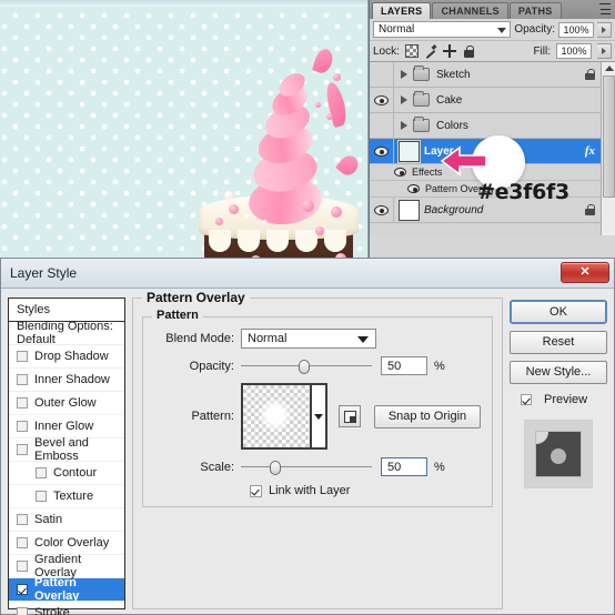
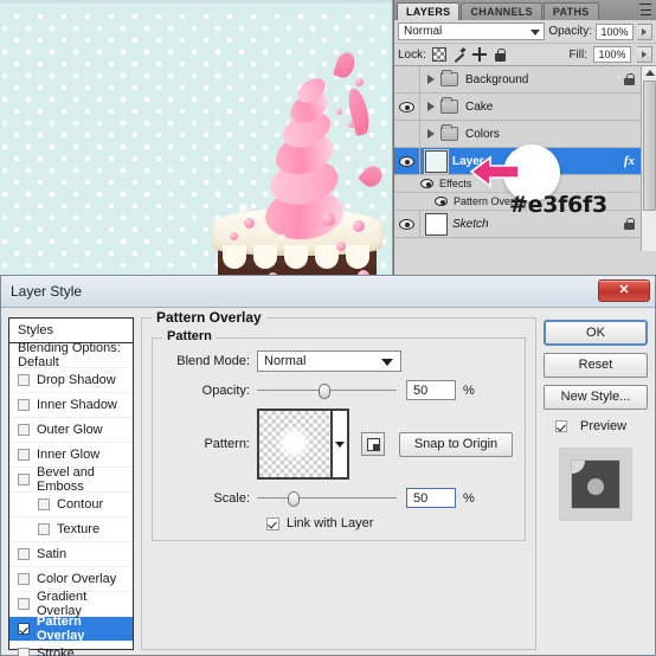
  LAYERS
  CHANNELS
  PATHS
  Normal
  Opacity:
  100%
  Lock:
  Fill:
  100%
- Sketch
+ Background
  Cake
  Colors
  Layer
  fx
  Effects
  Pattern Overlay
- Background
+ Sketch
  #e3f6f3
  Layer Style
  ✕
  Styles
  Blending Options: Default
  Drop Shadow
  Inner Shadow
  Outer Glow
  Inner Glow
  Bevel and Emboss
  Contour
  Texture
  Satin
  Color Overlay
  Gradient Overlay
  Pattern Overlay
  Stroke
  Pattern Overlay
  Pattern
  Blend Mode:
  Normal
  Opacity:
  50
  %
  Pattern:
  Snap to Origin
  Scale:
  50
  %
  Link with Layer
  OK
  Reset
  New Style...
  Preview
